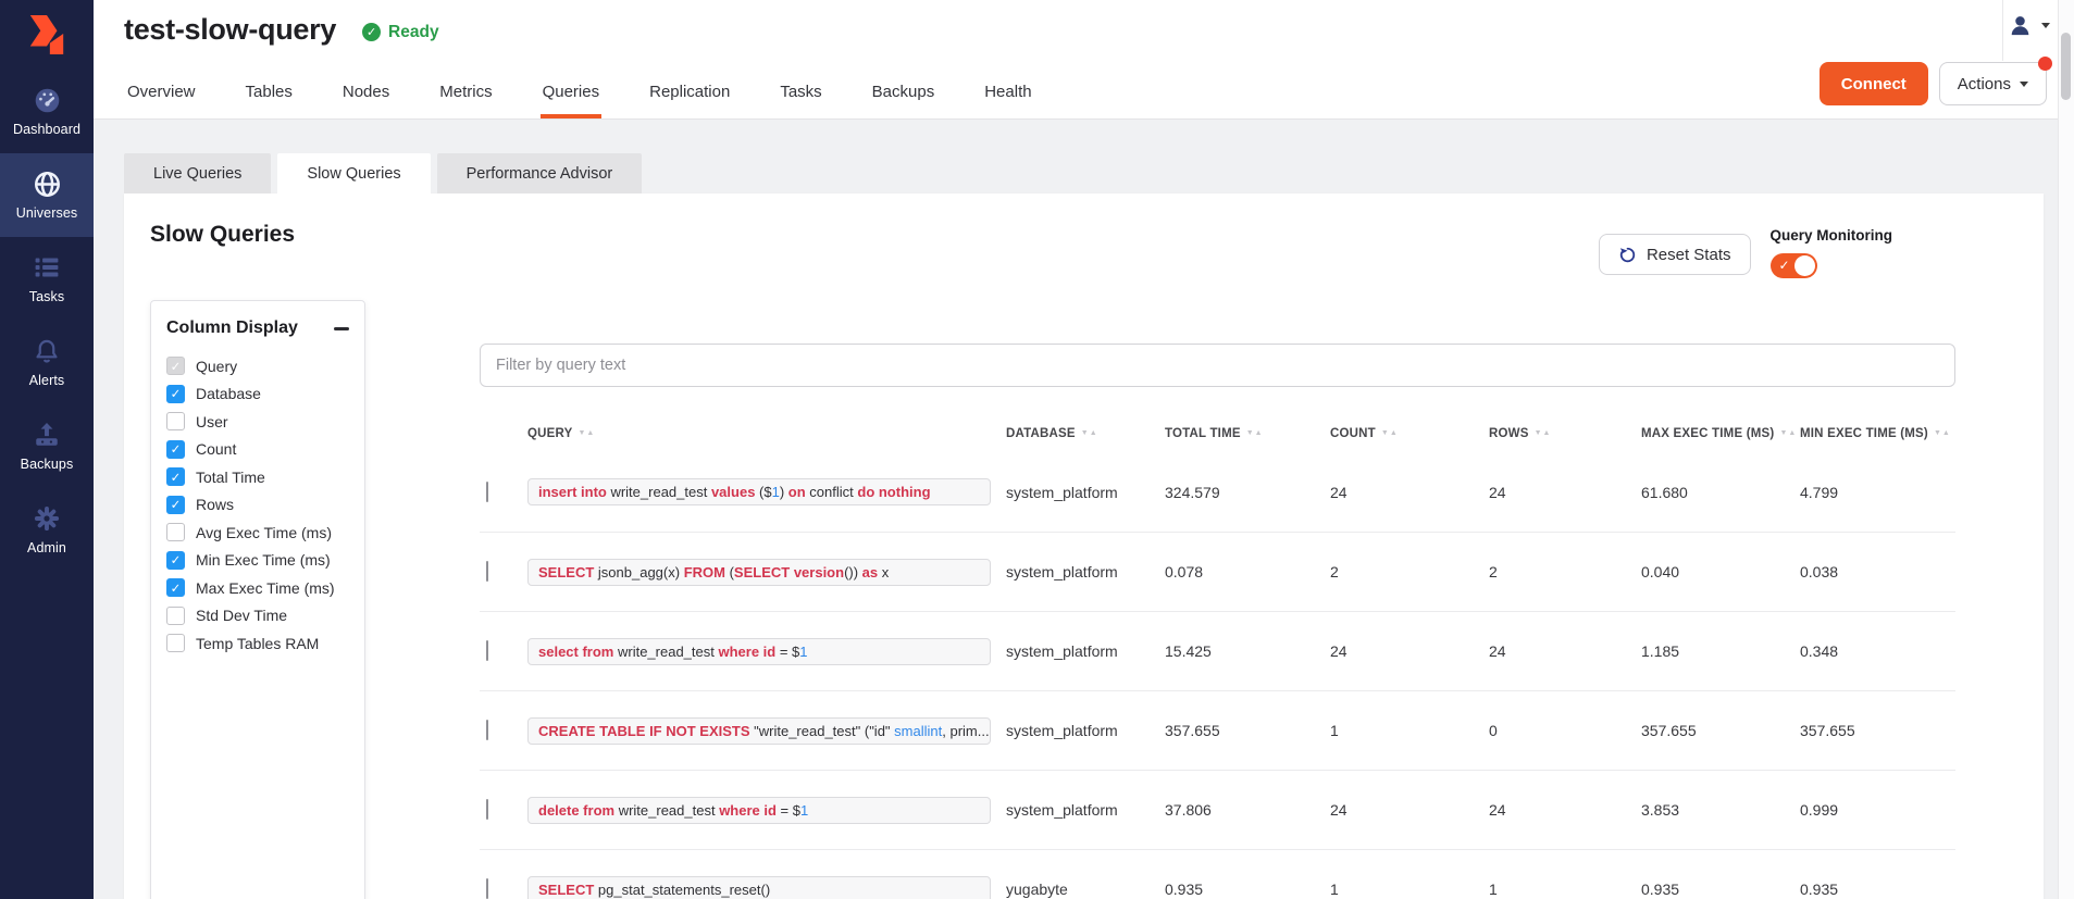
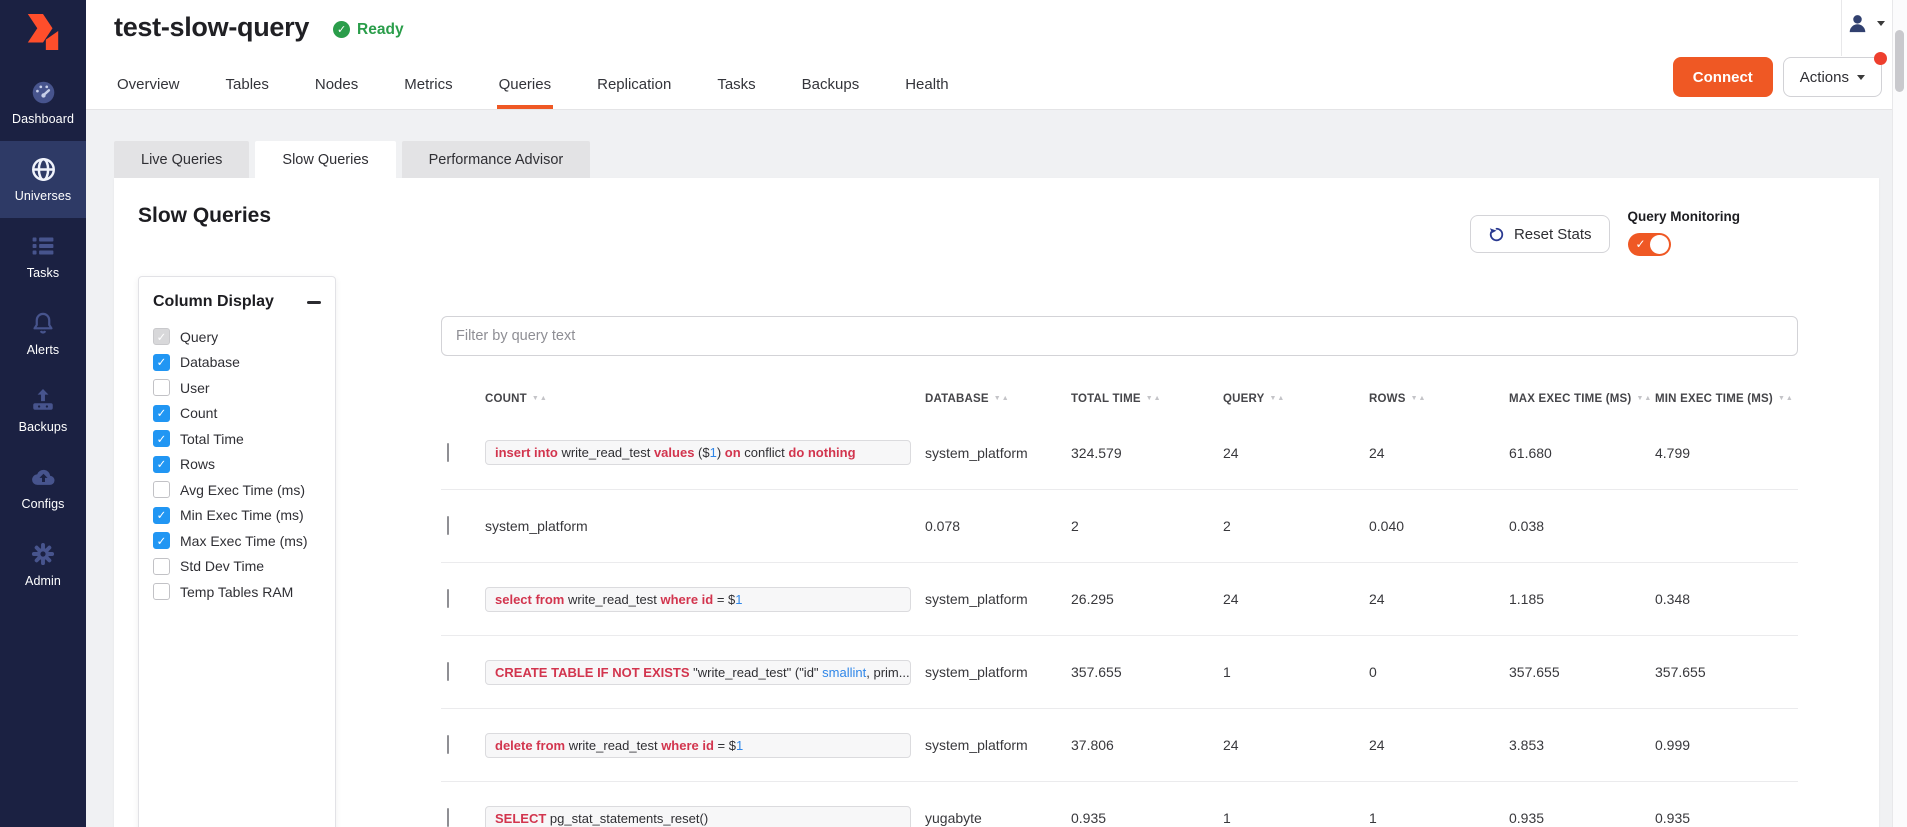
  Dashboard
  Universes
  Tasks
  Alerts
  Backups
+ Configs
  Admin
  test-slow-query
  ✓
  Ready
  Connect
  Actions
  Overview
  Tables
  Nodes
  Metrics
  Queries
  Replication
  Tasks
  Backups
  Health
  Live Queries
  Slow Queries
  Performance Advisor
  Slow Queries
  Reset Stats
  Query Monitoring
  ✓
  Column Display
  ✓
  Query
  ✓
  Database
  User
  ✓
  Count
  ✓
  Total Time
  ✓
  Rows
  Avg Exec Time (ms)
  ✓
  Min Exec Time (ms)
  ✓
  Max Exec Time (ms)
  Std Dev Time
  Temp Tables RAM
  Filter by query text
- QUERY
+ COUNT
  DATABASE
  TOTAL TIME
- COUNT
+ QUERY
  MAX EXEC TIME (MS)
  MIN EXEC TIME (MS)
  insert into write_read_test values ($1) on conflict do nothing
  system_platform
  324.579
  24
  24
  61.680
  4.799
- SELECT jsonb_agg(x) FROM (SELECT version()) as x
  system_platform
  0.078
  2
  2
  0.040
  0.038
  select from write_read_test where id = $1
  system_platform
- 15.425
+ 26.295
  24
  24
  1.185
  0.348
  CREATE TABLE IF NOT EXISTS "write_read_test" ("id" smallint, prim...
  system_platform
  357.655
  1
  0
  357.655
  357.655
  delete from write_read_test where id = $1
  system_platform
  37.806
  24
  24
  3.853
  0.999
  SELECT pg_stat_statements_reset()
  yugabyte
  0.935
  1
  1
  0.935
  0.935
